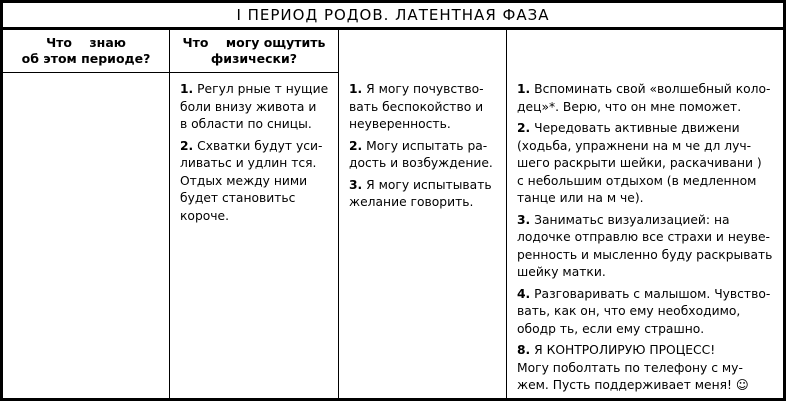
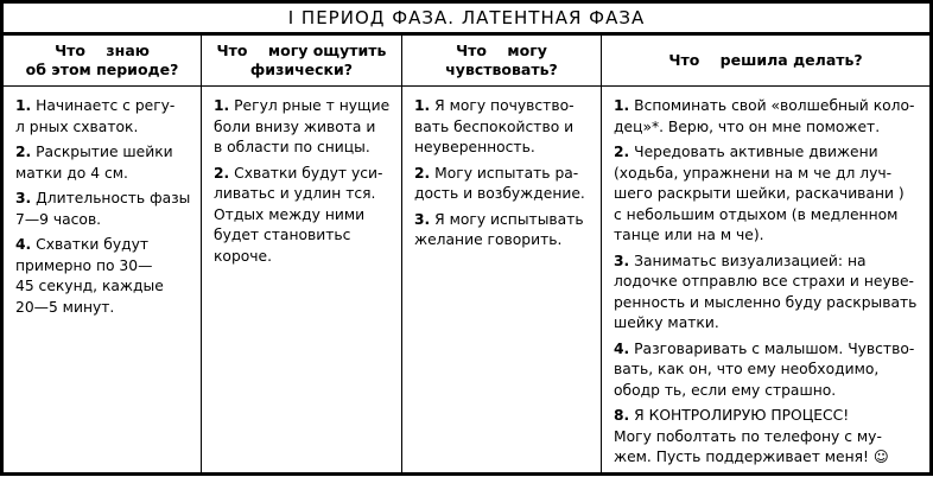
- I ПЕРИОД РОДОВ. ЛАТЕНТНАЯ ФАЗА
+ I ПЕРИОД ФАЗА. ЛАТЕНТНАЯ ФАЗА
  Что знаю
  об этом периоде?
  Что могу ощутить
  физически?
+ Что могу
+ чувствовать?
+ Что решила делать?
+ 1. Начинаетс с регу-
+ л рных схваток.
+ 2. Раскрытие шейки
+ матки до 4 см.
+ 3. Длительность фазы
+ 7—9 часов.
+ 4. Схватки будут
+ примерно по 30—
+ 45 секунд, каждые
+ 20—5 минут.
  1. Регул рные т нущие
  боли внизу живота и
  в области по сницы.
  2. Схватки будут уси-
  ливатьс и удлин тся.
  Отдых между ними
  будет становитьс
  короче.
  1. Я могу почувство-
  вать беспокойство и
  неуверенность.
  2. Могу испытать ра-
  дость и возбуждение.
  3. Я могу испытывать
  желание говорить.
  1. Вспоминать свой «волшебный коло-
  дец»*. Верю, что он мне поможет.
  2. Чередовать активные движени
  (ходьба, упражнени на м че дл луч-
  шего раскрыти шейки, раскачивани )
  с небольшим отдыхом (в медленном
  танце или на м че).
  3. Заниматьс визуализацией: на
  лодочке отправлю все страхи и неуве-
  ренность и мысленно буду раскрывать
  шейку матки.
  4. Разговаривать с малышом. Чувство-
  вать, как он, что ему необходимо,
  ободр ть, если ему страшно.
  8. Я КОНТРОЛИРУЮ ПРОЦЕСС!
  Могу поболтать по телефону с му-
  жем. Пусть поддерживает меня! ☺
